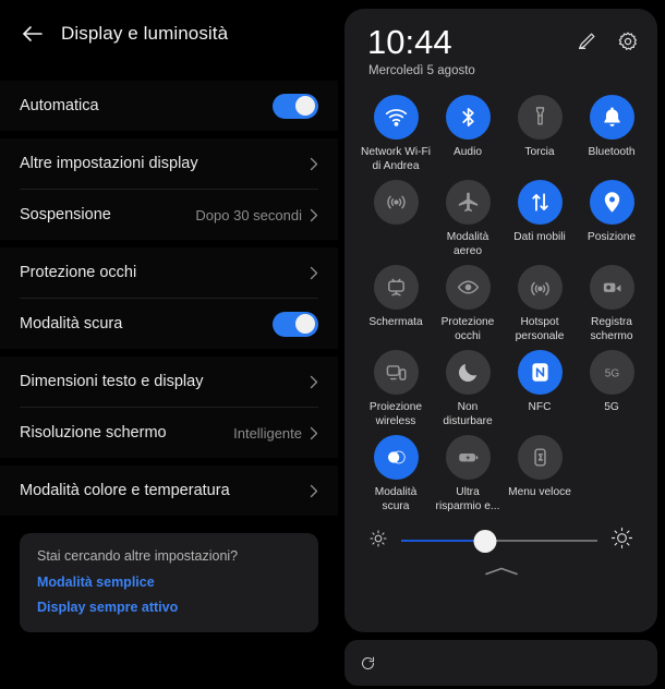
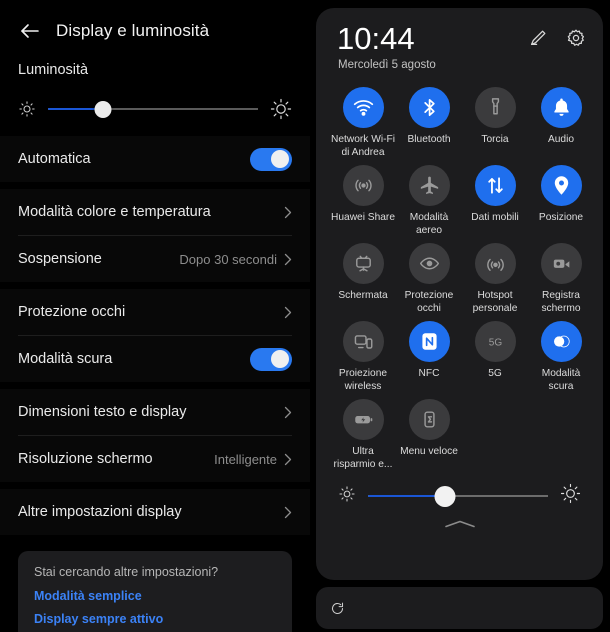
  Display e luminosità
+ Luminosità
  Automatica
- Altre impostazioni display
+ Modalità colore e temperatura
  Sospensione
  Dopo 30 secondi
  Protezione occhi
  Modalità scura
  Dimensioni testo e display
  Risoluzione schermo
  Intelligente
- Modalità colore e temperatura
+ Altre impostazioni display
  Stai cercando altre impostazioni?
  Modalità semplice
  Display sempre attivo
  10:44
  Mercoledì 5 agosto
  Network Wi-Fi di Andrea
- Audio
+ Bluetooth
  Torcia
- Bluetooth
+ Audio
+ Huawei Share
  Modalità aereo
  Dati mobili
  Posizione
  Schermata
  Protezione occhi
  Hotspot personale
  Registra schermo
  Proiezione wireless
- Non disturbare
  NFC
  5G
  5G
  Modalità scura
  Ultra risparmio e...
  Menu veloce
